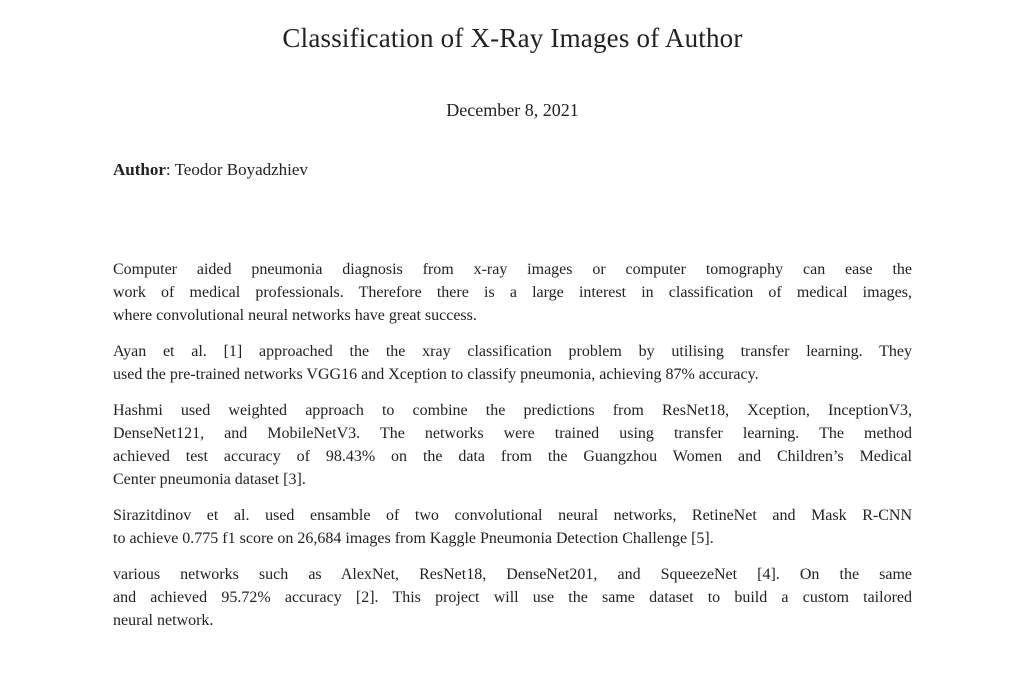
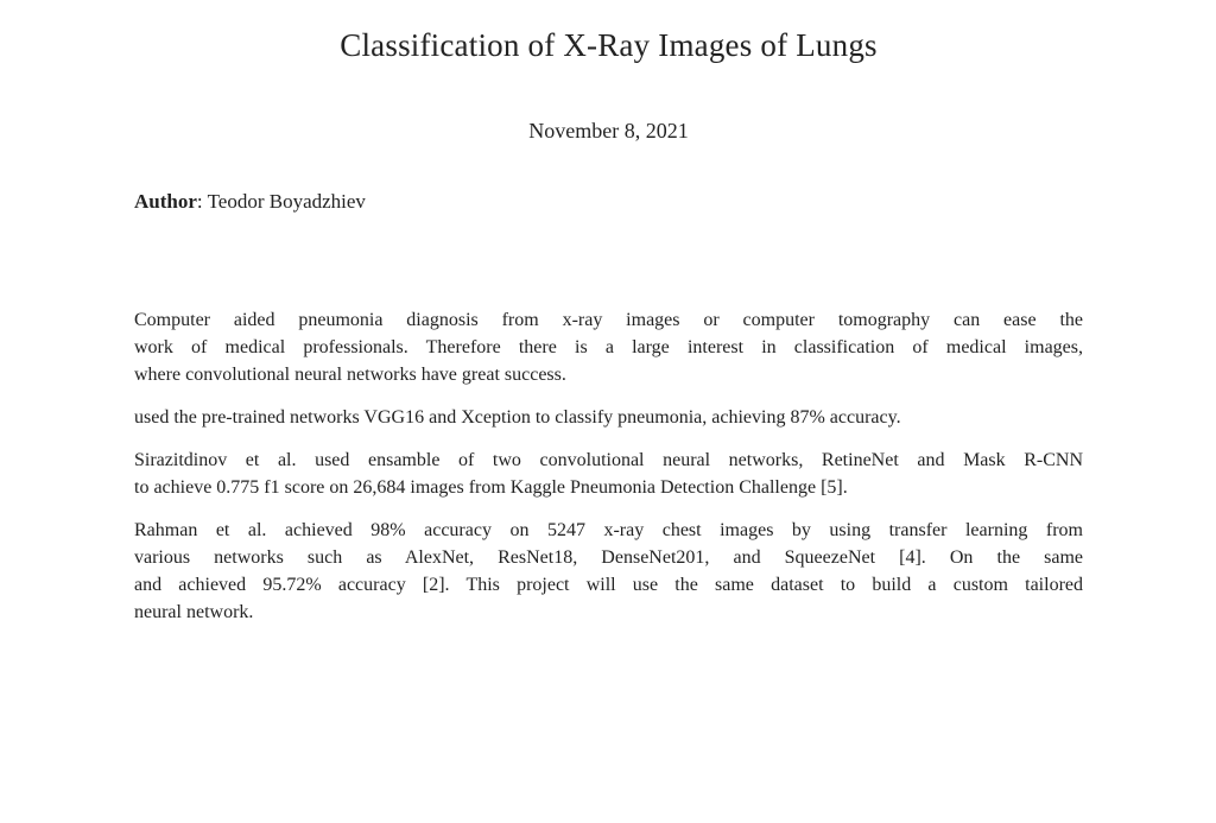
- Classification of X-Ray Images of Author
+ Classification of X-Ray Images of Lungs
- December 8, 2021
+ November 8, 2021
  Author: Teodor Boyadzhiev
  Computer aided pneumonia diagnosis from x-ray images or computer tomography can ease the
  work of medical professionals. Therefore there is a large interest in classification of medical images,
  where convolutional neural networks have great success.
- Ayan et al. [1] approached the the xray classification problem by utilising transfer learning. They
  used the pre-trained networks VGG16 and Xception to classify pneumonia, achieving 87% accuracy.
- Hashmi used weighted approach to combine the predictions from ResNet18, Xception, InceptionV3,
- DenseNet121, and MobileNetV3. The networks were trained using transfer learning. The method
- achieved test accuracy of 98.43% on the data from the Guangzhou Women and Children’s Medical
- Center pneumonia dataset [3].
  Sirazitdinov et al. used ensamble of two convolutional neural networks, RetineNet and Mask R-CNN
  to achieve 0.775 f1 score on 26,684 images from Kaggle Pneumonia Detection Challenge [5].
+ Rahman et al. achieved 98% accuracy on 5247 x-ray chest images by using transfer learning from
  various networks such as AlexNet, ResNet18, DenseNet201, and SqueezeNet [4]. On the same
  and achieved 95.72% accuracy [2]. This project will use the same dataset to build a custom tailored
  neural network.
